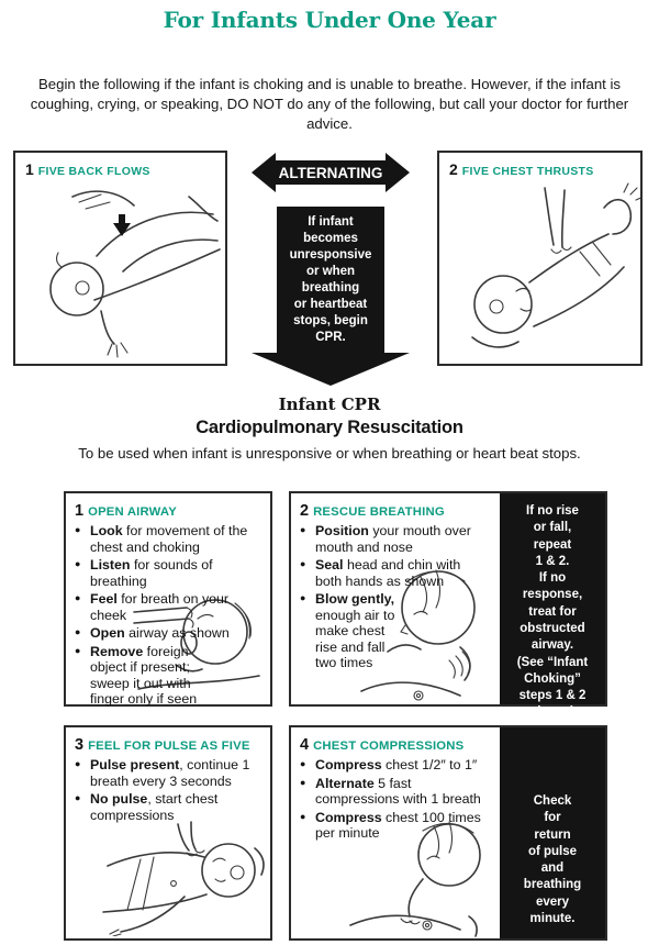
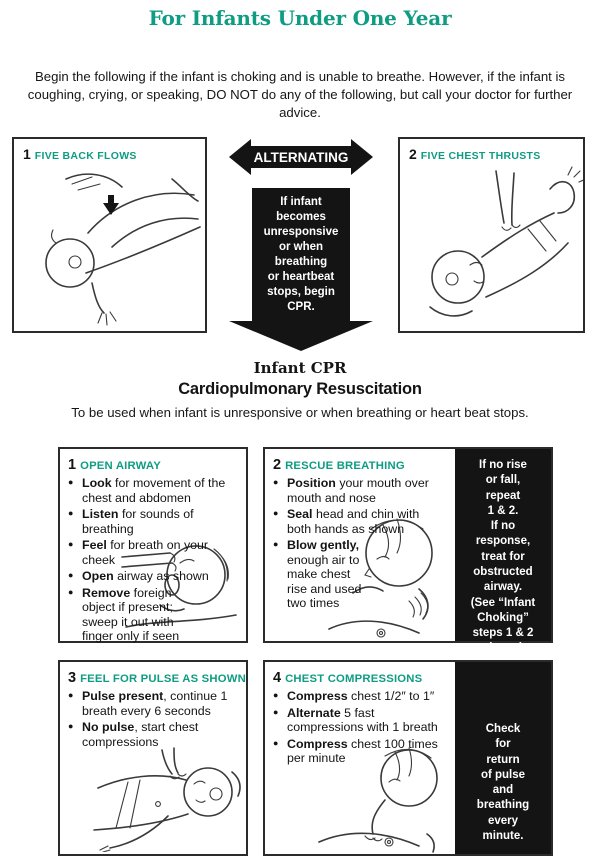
  For Infants Under One Year
  Begin the following if the infant is choking and is unable to breathe. However, if the infant is coughing, crying, or speaking, DO NOT do any of the following, but call your doctor for further advice.
  1 FIVE BACK FLOWS
  ALTERNATING
  If infant
  becomes
  unresponsive
  or when
  breathing
  or heartbeat
  stops, begin
  CPR.
  2 FIVE CHEST THRUSTS
  Infant CPR
  Cardiopulmonary Resuscitation
  To be used when infant is unresponsive or when breathing or heart beat stops.
  1 OPEN AIRWAY
  ●
- Look for movement of the chest and choking
+ Look for movement of the chest and abdomen
  ●
  Listen for sounds of breathing
  ●
  Feel for breath on your cheek
  ●
  Open airway as shown
  ●
  Remove foreign object if present; sweep it out with finger only if seen
  2 RESCUE BREATHING
  ●
  Position your mouth over mouth and nose
  ●
  Seal head and chin with both hands as shown
  ●
- Blow gently, enough air to make chest rise and fall two times
+ Blow gently, enough air to make chest rise and used two times
  If no rise
  or fall,
  repeat
  1 & 2.
  If no
  response,
  treat for
  obstructed
  airway.
  (See “Infant
  Choking”
  steps 1 & 2
  above.)
- 3 FEEL FOR PULSE AS FIVE
+ 3 FEEL FOR PULSE AS SHOWN
  ●
- Pulse present, continue 1 breath every 3 seconds
+ Pulse present, continue 1 breath every 6 seconds
  ●
  No pulse, start chest compressions
  4 CHEST COMPRESSIONS
  ●
  Compress chest 1/2″ to 1″
  ●
  Alternate 5 fast compressions with 1 breath
  ●
  Compress chest 100 times per minute
  Check
  for
  return
  of pulse
  and
  breathing
  every
  minute.
